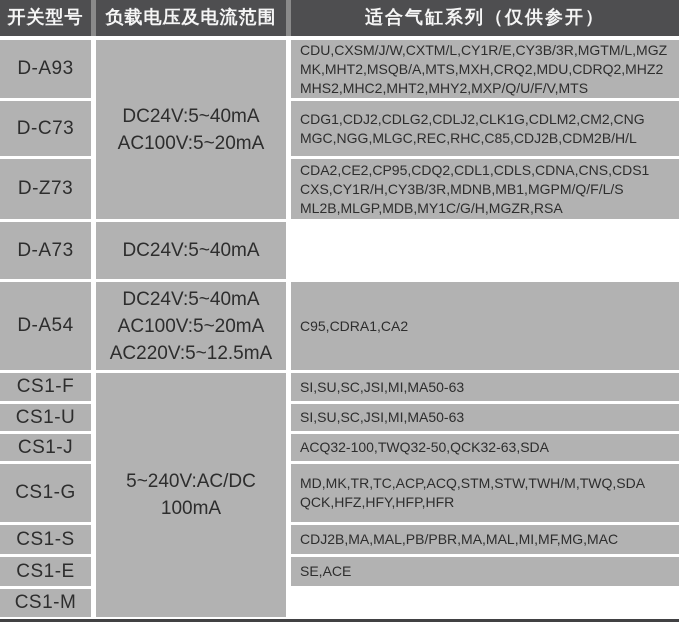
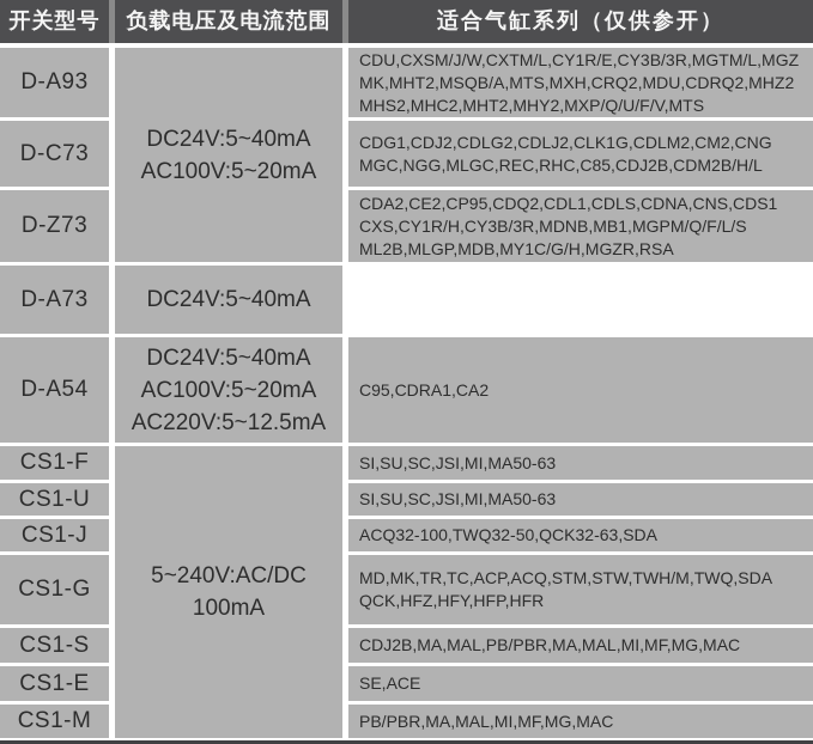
  开关型号
  负载电压及电流范围
  适合气缸系列（仅供参开）
  D-A93
  D-C73
  D-Z73
  D-A73
  D-A54
  CS1-F
  CS1-U
  CS1-J
  CS1-G
  CS1-S
  CS1-E
  CS1-M
  DC24V:5~40mA
  AC100V:5~20mA
  DC24V:5~40mA
  DC24V:5~40mA
  AC100V:5~20mA
  AC220V:5~12.5mA
  5~240V:AC/DC
  100mA
  CDU,CXSM/J/W,CXTM/L,CY1R/E,CY3B/3R,MGTM/L,MGZ
  MK,MHT2,MSQB/A,MTS,MXH,CRQ2,MDU,CDRQ2,MHZ2
  MHS2,MHC2,MHT2,MHY2,MXP/Q/U/F/V,MTS
  CDG1,CDJ2,CDLG2,CDLJ2,CLK1G,CDLM2,CM2,CNG
  MGC,NGG,MLGC,REC,RHC,C85,CDJ2B,CDM2B/H/L
  CDA2,CE2,CP95,CDQ2,CDL1,CDLS,CDNA,CNS,CDS1
  CXS,CY1R/H,CY3B/3R,MDNB,MB1,MGPM/Q/F/L/S
  ML2B,MLGP,MDB,MY1C/G/H,MGZR,RSA
  C95,CDRA1,CA2
  SI,SU,SC,JSI,MI,MA50-63
  SI,SU,SC,JSI,MI,MA50-63
  ACQ32-100,TWQ32-50,QCK32-63,SDA
  MD,MK,TR,TC,ACP,ACQ,STM,STW,TWH/M,TWQ,SDA
  QCK,HFZ,HFY,HFP,HFR
  CDJ2B,MA,MAL,PB/PBR,MA,MAL,MI,MF,MG,MAC
  SE,ACE
+ PB/PBR,MA,MAL,MI,MF,MG,MAC
